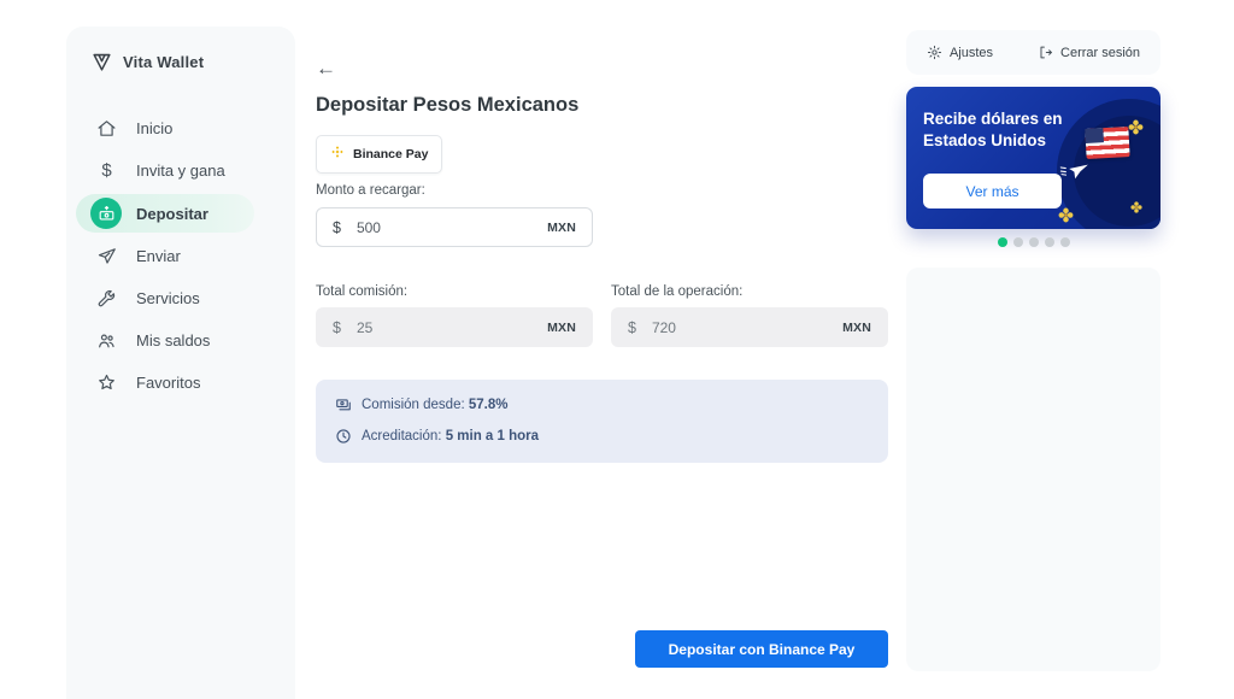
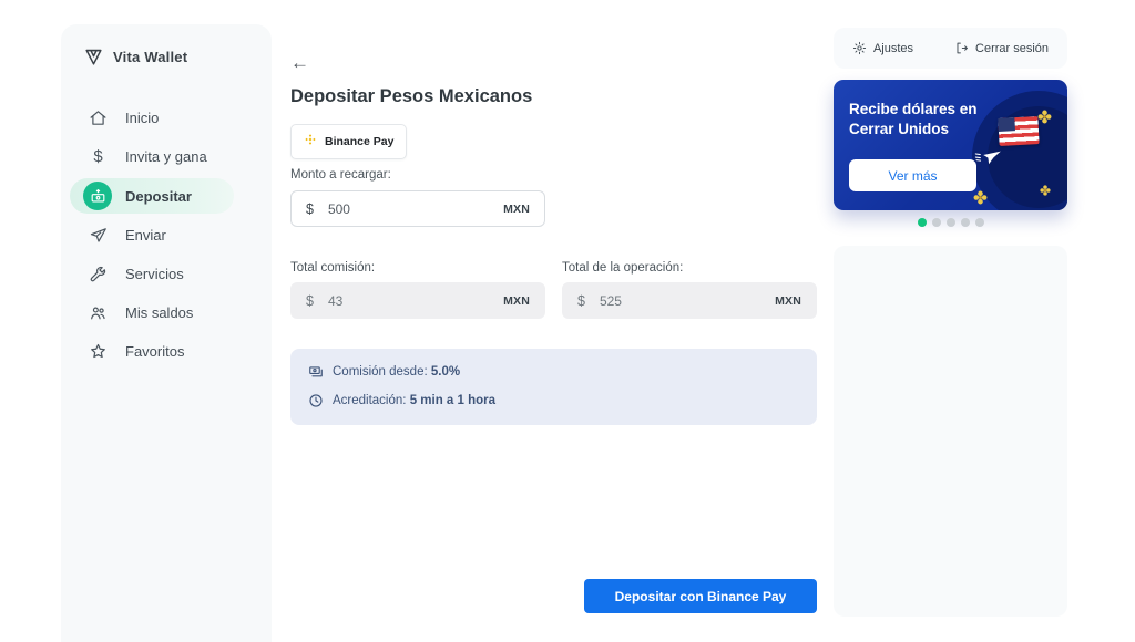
  Vita Wallet
  Inicio
  $
  Invita y gana
  Depositar
  Enviar
  Servicios
  Mis saldos
  Favoritos
  ←
  Depositar Pesos Mexicanos
  Binance Pay
  Monto a recargar:
  $
  500
  MXN
  Total comisión:
  $
- 25
+ 43
  MXN
  Total de la operación:
  $
- 720
+ 525
  MXN
- Comisión desde: 57.8%
+ Comisión desde: 5.0%
  Acreditación: 5 min a 1 hora
  Depositar con Binance Pay
  Ajustes
  Cerrar sesión
- Recibe dólares en Estados Unidos
+ Recibe dólares en Cerrar Unidos
  Ver más
